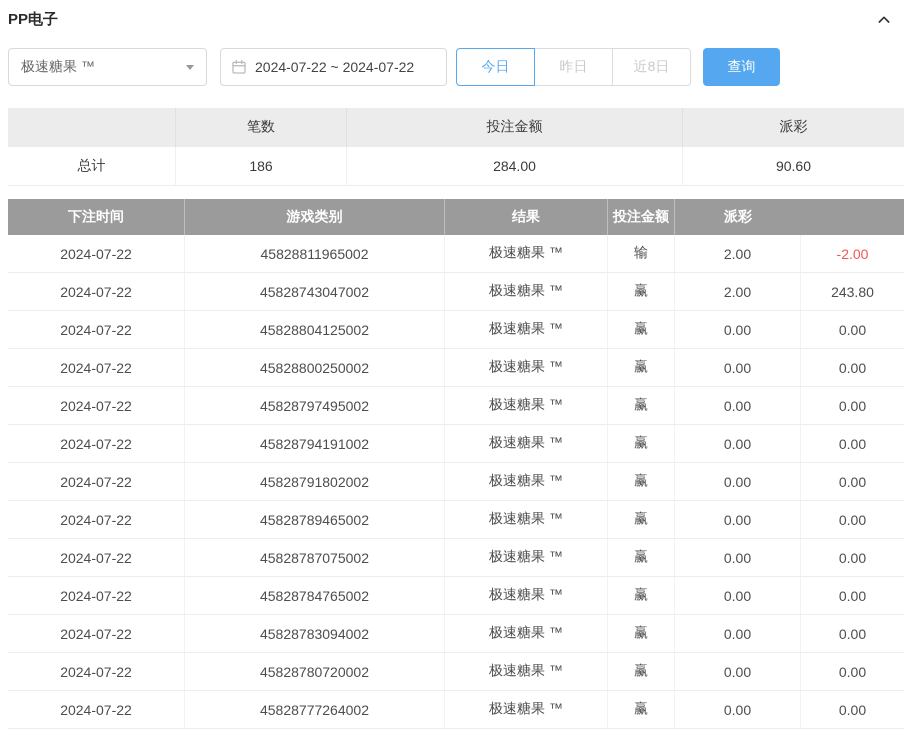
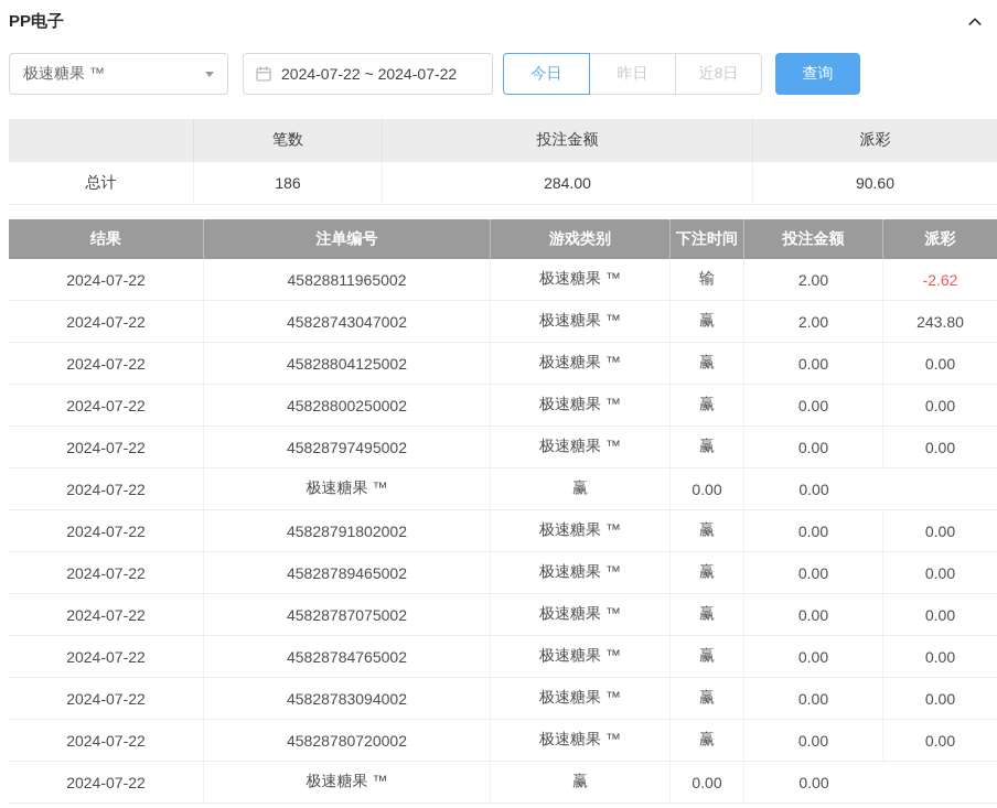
  PP电子
  极速糖果 ™
  2024-07-22 ~ 2024-07-22
  今日
  昨日
  近8日
  查询
  笔数
  投注金额
  派彩
  总计
  186
  284.00
  90.60
- 下注时间
+ 结果
+ 注单编号
  游戏类别
- 结果
+ 下注时间
  投注金额
  派彩
  2024-07-22
  45828811965002
  极速糖果 ™
  输
  2.00
- -2.00
+ -2.62
  2024-07-22
  45828743047002
  极速糖果 ™
  赢
  2.00
  243.80
  2024-07-22
  45828804125002
  极速糖果 ™
  赢
  0.00
  0.00
  2024-07-22
  45828800250002
  极速糖果 ™
  赢
  0.00
  0.00
  2024-07-22
  45828797495002
  极速糖果 ™
  赢
  0.00
  0.00
  2024-07-22
- 45828794191002
  极速糖果 ™
  赢
  0.00
  0.00
  2024-07-22
  45828791802002
  极速糖果 ™
  赢
  0.00
  0.00
  2024-07-22
  45828789465002
  极速糖果 ™
  赢
  0.00
  0.00
  2024-07-22
  45828787075002
  极速糖果 ™
  赢
  0.00
  0.00
  2024-07-22
  45828784765002
  极速糖果 ™
  赢
  0.00
  0.00
  2024-07-22
  45828783094002
  极速糖果 ™
  赢
  0.00
  0.00
  2024-07-22
  45828780720002
  极速糖果 ™
  赢
  0.00
  0.00
  2024-07-22
- 45828777264002
  极速糖果 ™
  赢
  0.00
  0.00
